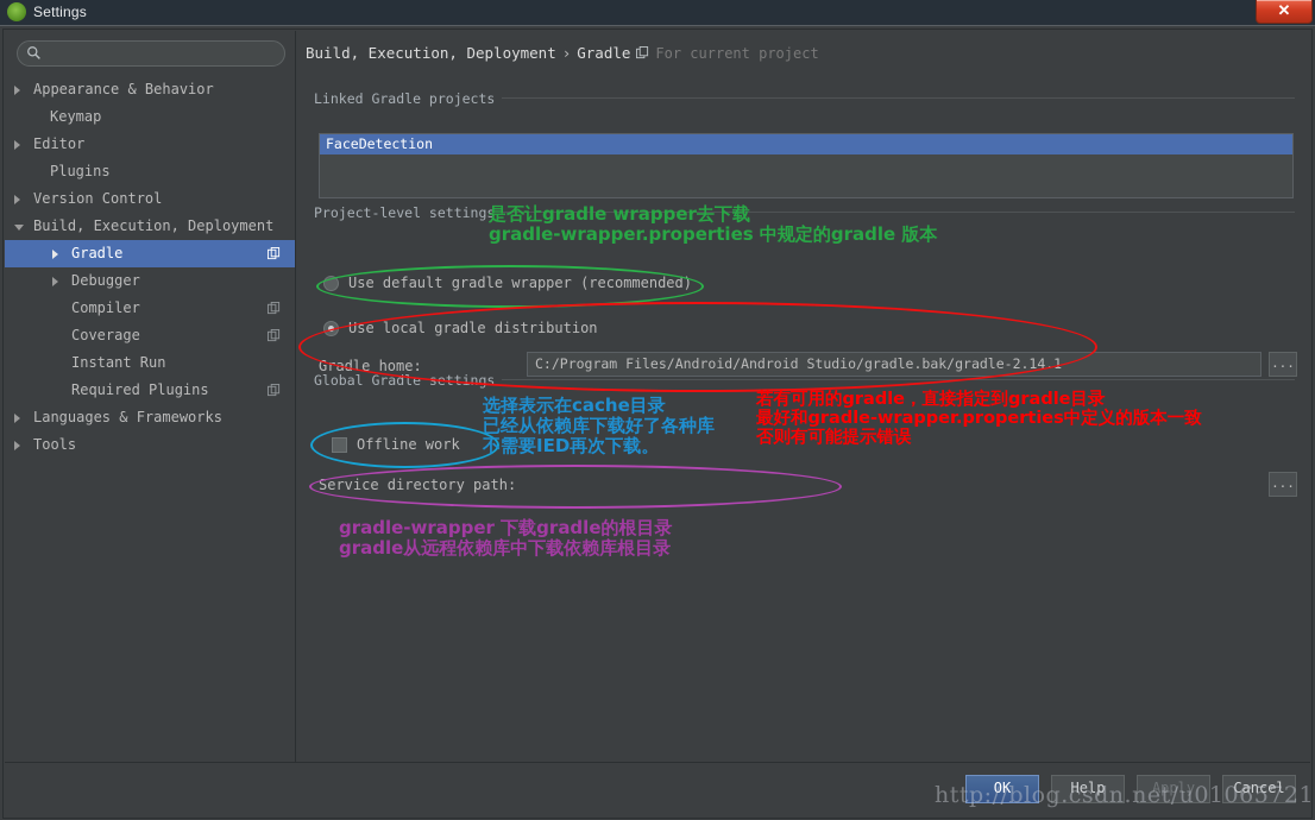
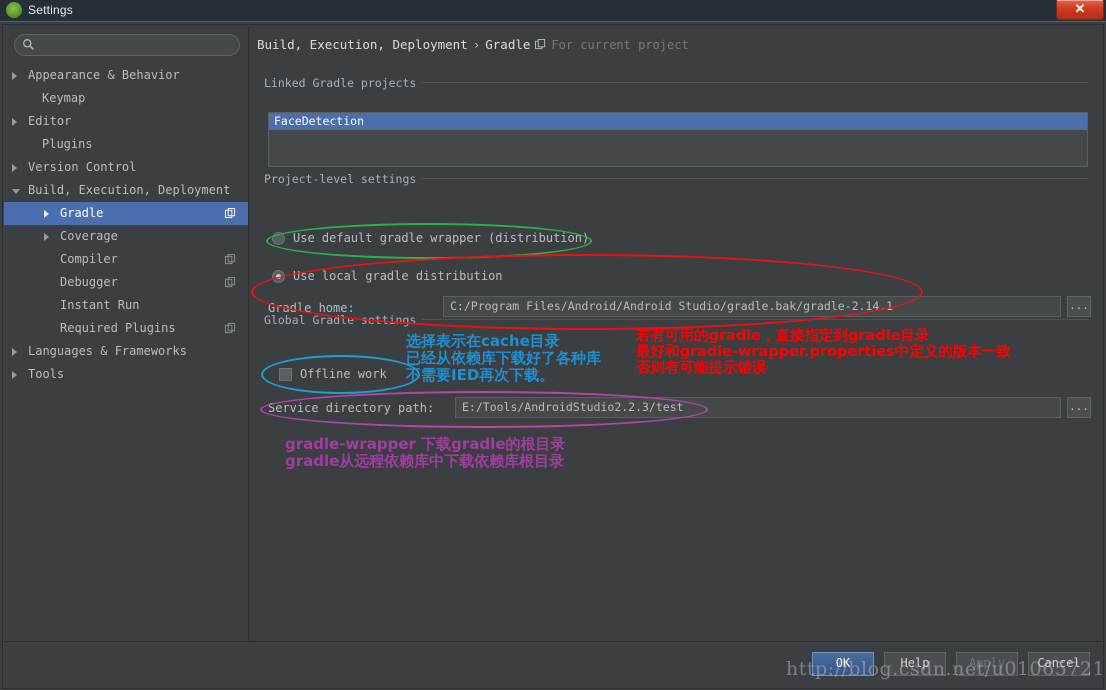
  Settings
  ✕
  Appearance & Behavior
  Keymap
  Editor
  Plugins
  Version Control
  Build, Execution, Deployment
  Gradle
- Debugger
+ Coverage
  Compiler
- Coverage
+ Debugger
  Instant Run
  Required Plugins
  Languages & Frameworks
  Tools
  Build, Execution, Deployment
  ›
  Gradle
  For current project
  Linked Gradle projects
  FaceDetection
  Project-level settings
- Use default gradle wrapper (recommended)
+ Use default gradle wrapper (distribution)
  Use local gradle distribution
  Gradle home:
  C:/Program Files/Android/Android Studio/gradle.bak/gradle-2.14.1
  ...
  Global Gradle settings
  Offline work
  Service directory path:
+ E:/Tools/AndroidStudio2.2.3/test
  ...
- 是否让gradle wrapper去下载
- gradle-wrapper.properties 中规定的gradle 版本
  若有可用的gradle，直接指定到gradle目录
  最好和gradle-wrapper.properties中定义的版本一致
  否则有可能提示错误
  选择表示在cache目录
  已经从依赖库下载好了各种库
  不需要IED再次下载。
  gradle-wrapper 下载gradle的根目录
  gradle从远程依赖库中下载依赖库根目录
  OK
  Help
  Apply
  Cancel
  http://blog.csdn.net/u01065721
